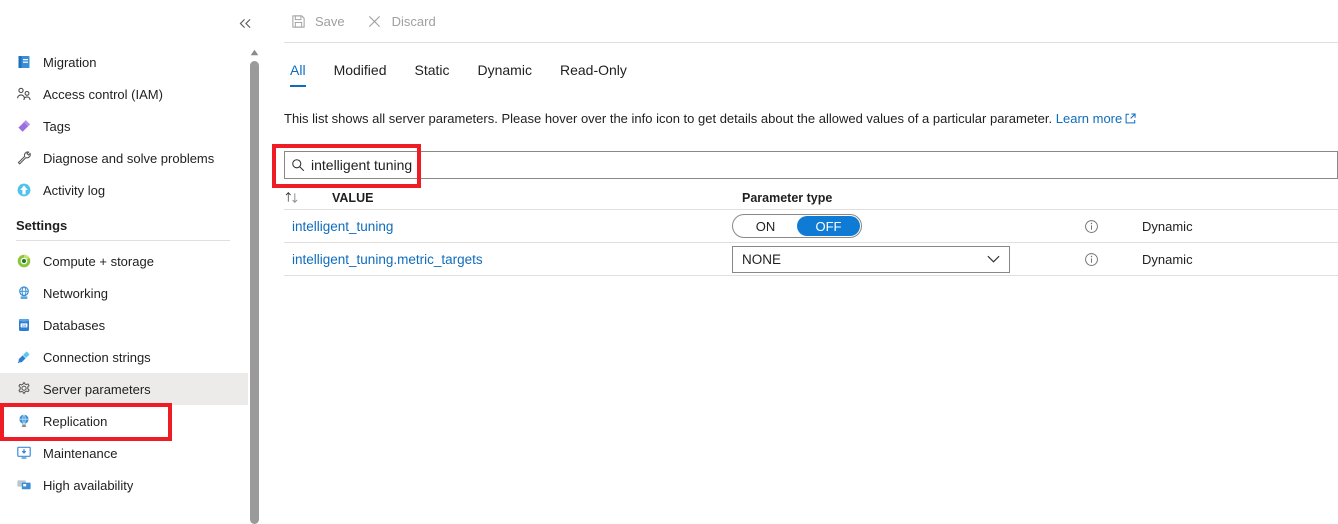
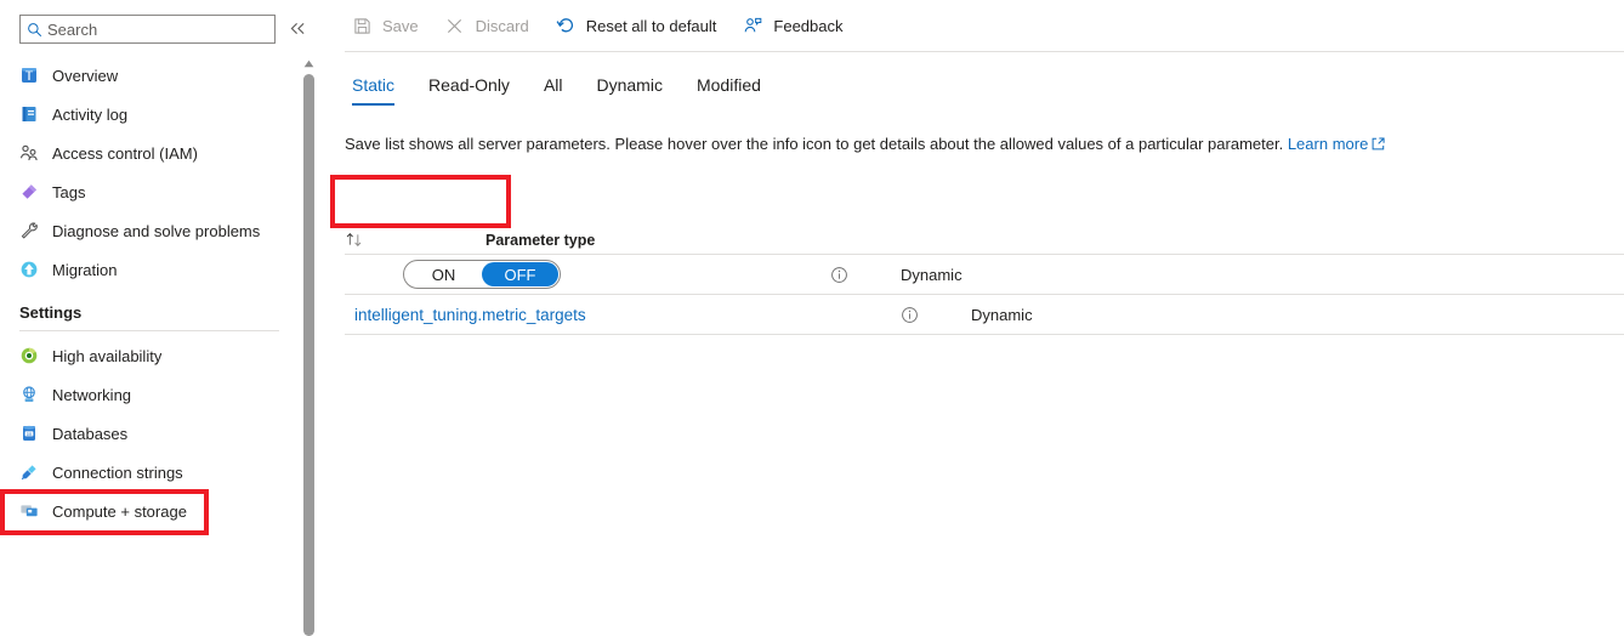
+ Search
+ Overview
- Migration
+ Activity log
  Access control (IAM)
  Tags
  Diagnose and solve problems
- Activity log
+ Migration
  Settings
- Compute + storage
+ High availability
  Networking
  Databases
  Connection strings
- Server parameters
- Replication
- Maintenance
- High availability
+ Compute + storage
  Save
  Discard
+ Reset all to default
+ Feedback
- All
+ Static
- Modified
+ Read-Only
- Static
+ All
  Dynamic
- Read-Only
+ Modified
- This list shows all server parameters. Please hover over the info icon to get details about the allowed values of a particular parameter. Learn more
+ Save list shows all server parameters. Please hover over the info icon to get details about the allowed values of a particular parameter. Learn more
- intelligent tuning
- VALUE
  Parameter type
- intelligent_tuning
  ON
  OFF
  Dynamic
  intelligent_tuning.metric_targets
- NONE
  Dynamic
